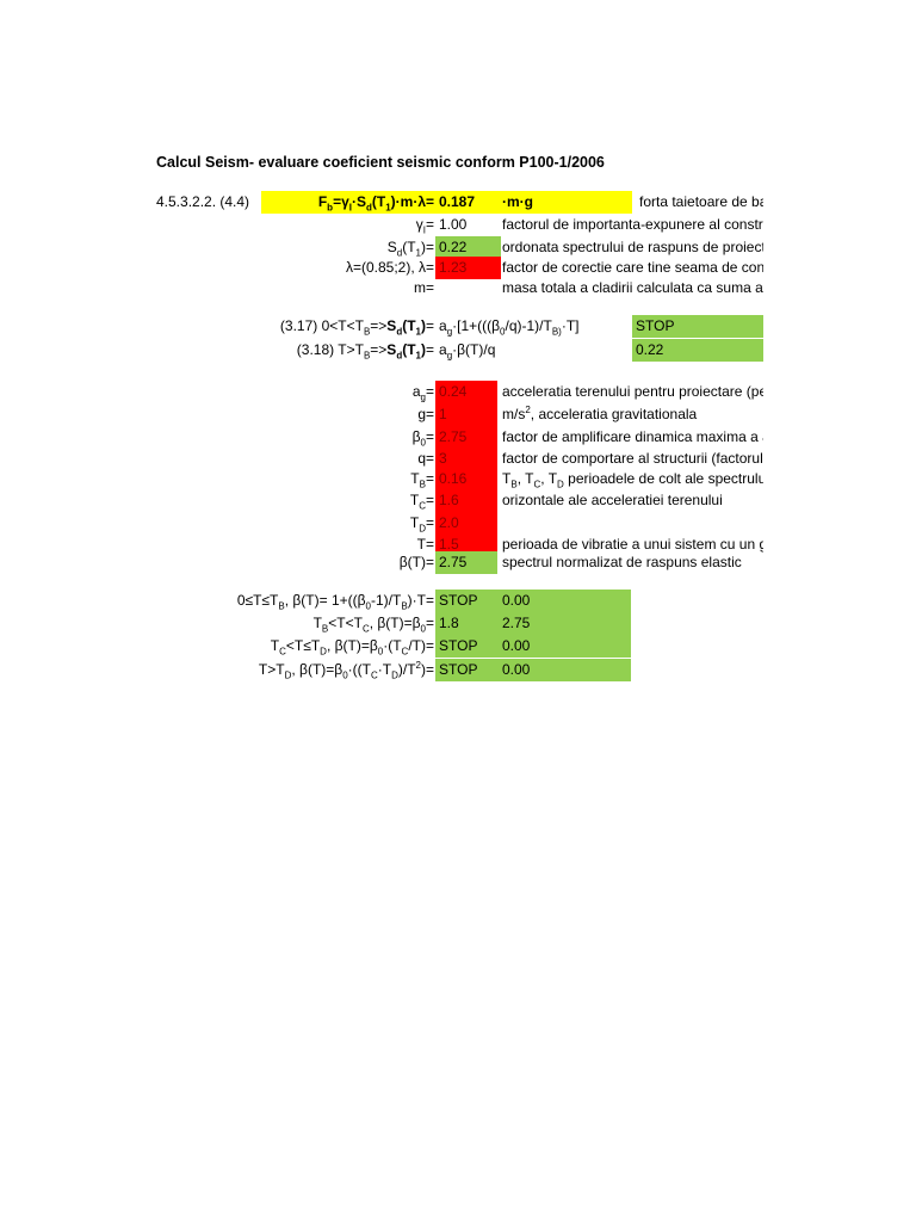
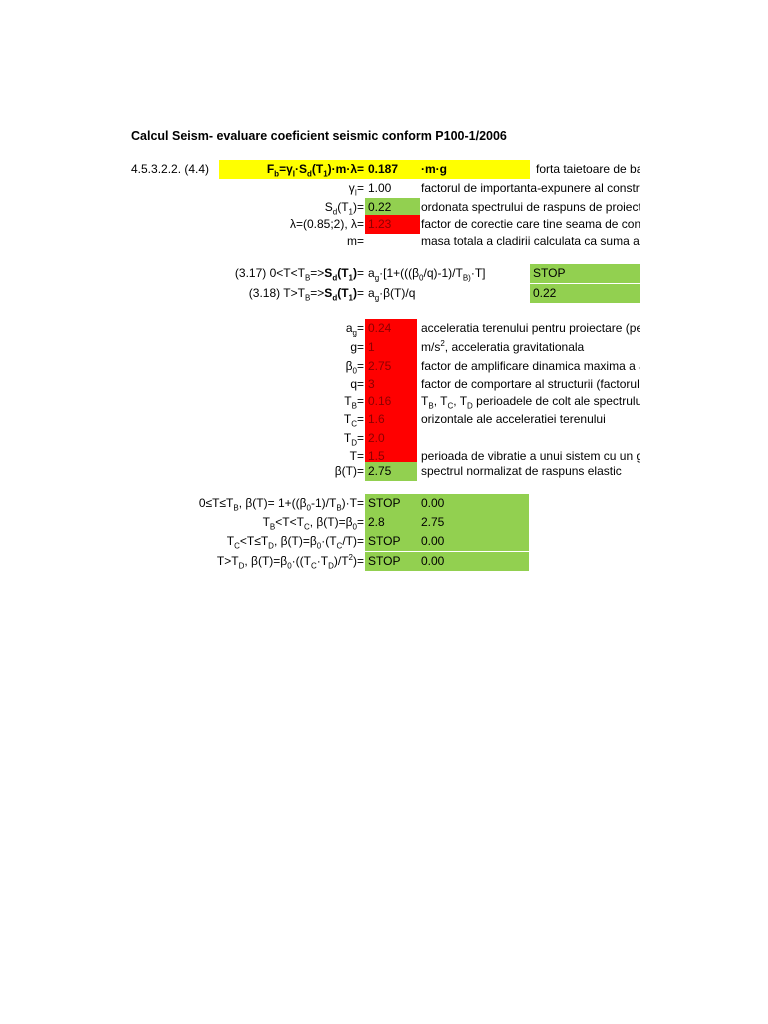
  Calcul Seism- evaluare coeficient seismic conform P100-1/2006
  4.5.3.2.2. (4.4)
  Fb=γI·Sd(T1)·m·λ=
  0.187
  ·m·g
  forta taietoare de b
  γI=
  1.00
  factorul de importanta-expunere al constr
  Sd(T1)=
  0.22
  ordonata spectrului de raspuns de proiec
  λ=(0.85;2), λ=
  1.23
  factor de corectie care tine seama de con
  m=
  masa totala a cladirii calculata ca suma a
  (3.17) 0<T<TB=>Sd(T1)=
  ag·[1+(((β0/q)-1)/TB)·T]
  STOP
  (3.18) T>TB=>Sd(T1)=
  ag·β(T)/q
  0.22
  ag=
  0.24
  acceleratia terenului pentru proiectare (pe
  g=
  1
  m/s2, acceleratia gravitationala
  β0=
  2.75
  factor de amplificare dinamica maxima a
  q=
  3
  factor de comportare al structurii (factorul
  TB=
  0.16
  TB, TC, TD perioadele de colt ale spectrulu
  TC=
  1.6
  orizontale ale acceleratiei terenului
  TD=
  2.0
  T=
  1.5
  perioada de vibratie a unui sistem cu un g
  β(T)=
  2.75
  spectrul normalizat de raspuns elastic
  0≤T≤TB, β(T)= 1+((β0-1)/TB)·T=
  STOP
  0.00
  TB<T<TC, β(T)=β0=
- 1.8
+ 2.8
  2.75
  TC<T≤TD, β(T)=β0·(TC/T)=
  STOP
  0.00
  T>TD, β(T)=β0·((TC·TD)/T2)=
  STOP
  0.00
